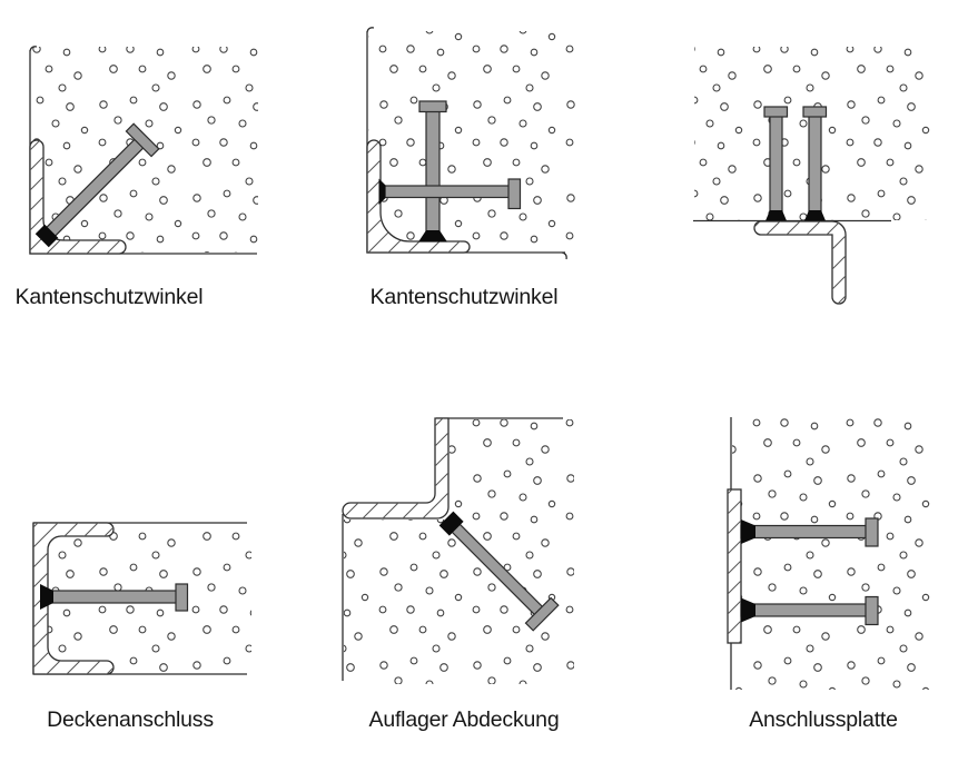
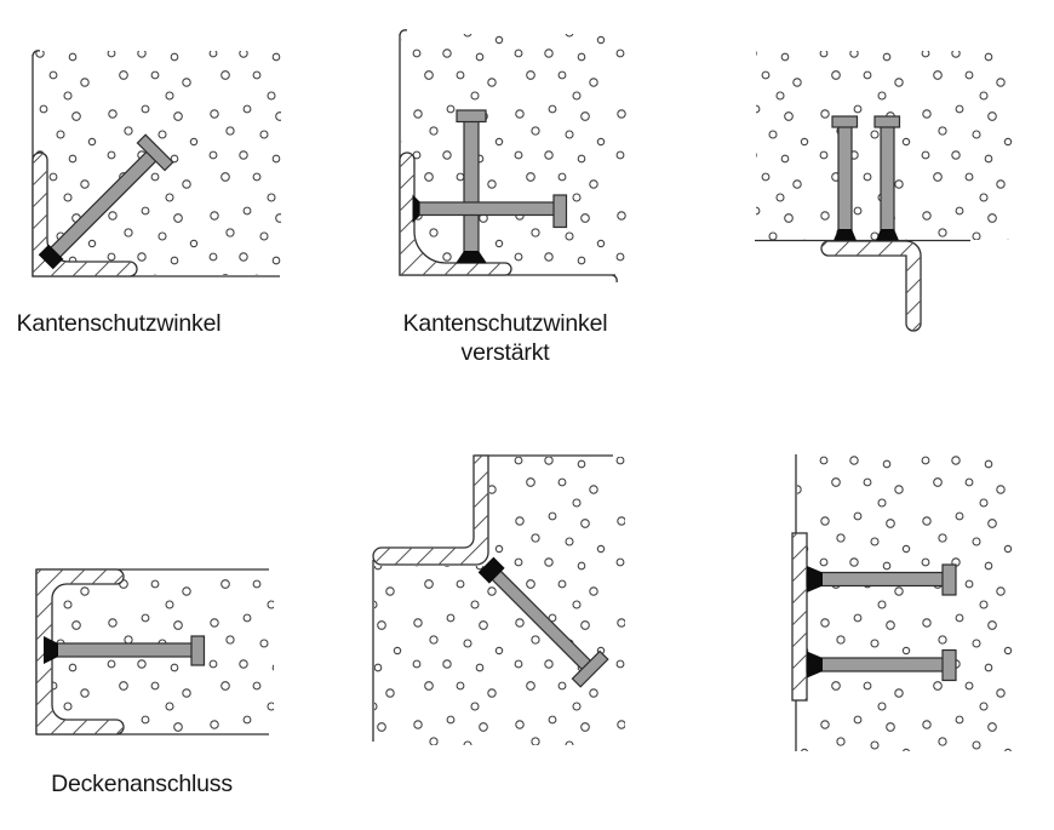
  Kantenschutzwinkel
  Kantenschutzwinkel
+ verstärkt
  Deckenanschluss
- Auflager Abdeckung
- Anschlussplatte
